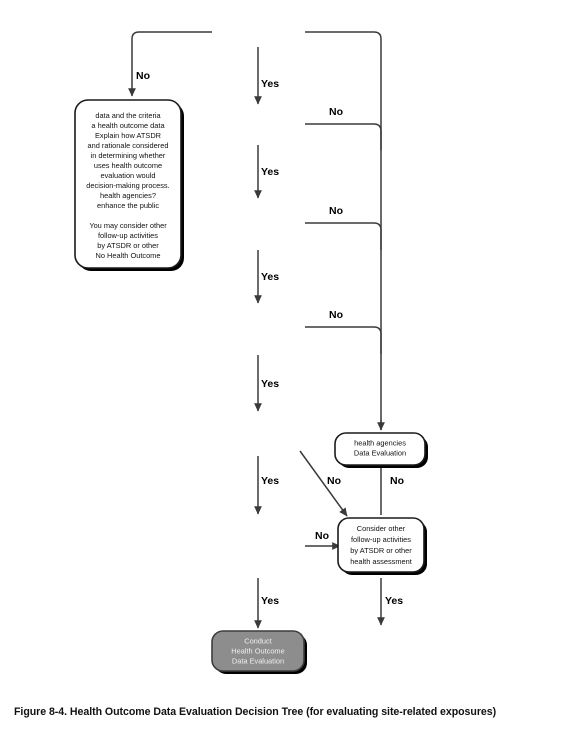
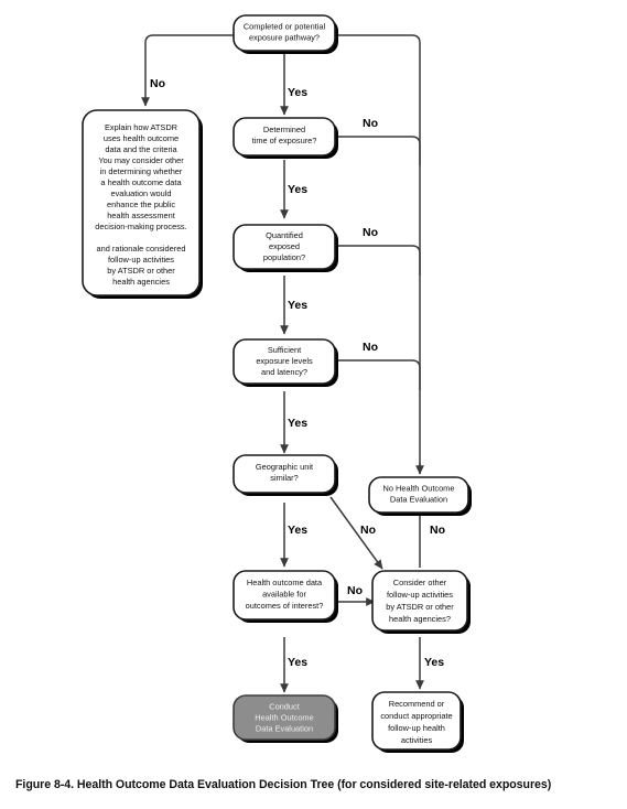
  No
  Yes
  No
  Yes
  No
  Yes
  No
  Yes
  Yes
  No
  No
  No
  Yes
  Yes
+ Completed or potential
+ exposure pathway?
- data and the criteria
+ Explain how ATSDR
- a health outcome data
+ uses health outcome
- Explain how ATSDR
+ data and the criteria
- and rationale considered
+ You may consider other
  in determining whether
- uses health outcome
+ a health outcome data
  evaluation would
- decision-making process.
+ enhance the public
- health agencies?
+ health assessment
- enhance the public
+ decision-making process.
- You may consider other
+ and rationale considered
  follow-up activities
  by ATSDR or other
- No Health Outcome
+ health agencies
+ Determined
+ time of exposure?
+ Quantified
+ exposed
+ population?
+ Sufficient
+ exposure levels
+ and latency?
+ Geographic unit
+ similar?
- health agencies
+ No Health Outcome
  Data Evaluation
+ Health outcome data
+ available for
+ outcomes of interest?
  Consider other
  follow-up activities
  by ATSDR or other
- health assessment
+ health agencies?
  Conduct
  Health Outcome
  Data Evaluation
+ Recommend or
+ conduct appropriate
+ follow-up health
+ activities
- Figure 8-4. Health Outcome Data Evaluation Decision Tree (for evaluating site-related exposures)
+ Figure 8-4. Health Outcome Data Evaluation Decision Tree (for considered site-related exposures)
